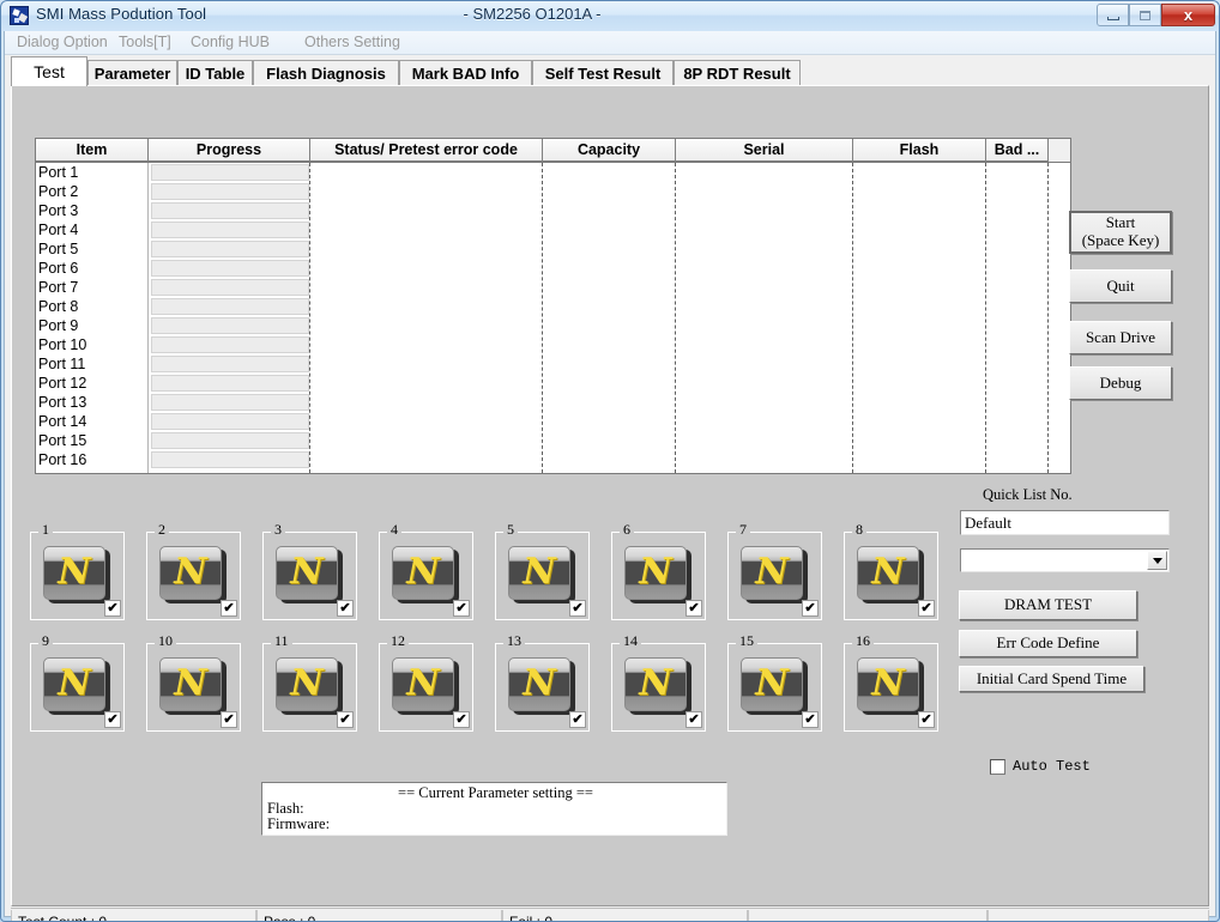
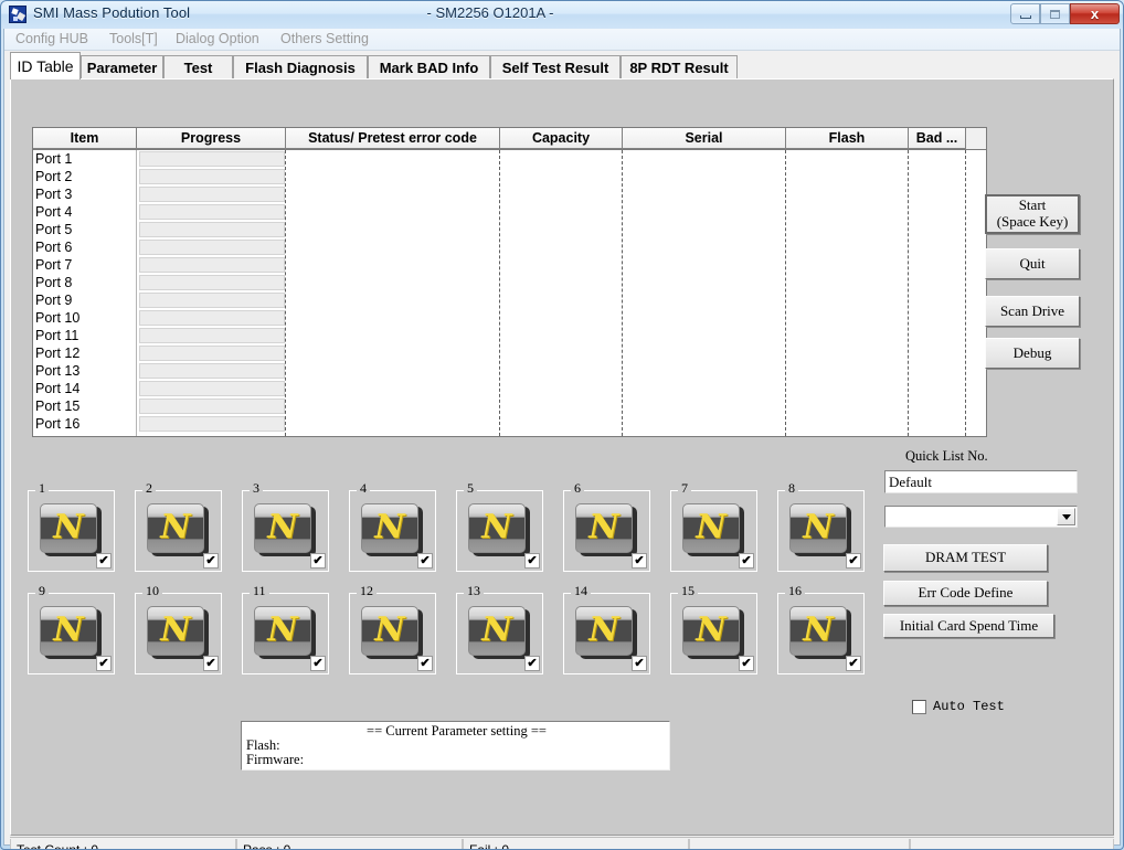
  SMI Mass Podution Tool
  - SM2256 O1201A -
  x
- Dialog Option
+ Config HUB
  Tools[T]
- Config HUB
+ Dialog Option
  Others Setting
- Test
+ ID Table
  Parameter
- ID Table
+ Test
  Flash Diagnosis
  Mark BAD Info
  Self Test Result
  8P RDT Result
  Item
  Progress
  Status/ Pretest error code
  Capacity
  Serial
  Flash
  Bad ...
  Port 1
  Port 2
  Port 3
  Port 4
  Port 5
  Port 6
  Port 7
  Port 8
  Port 9
  Port 10
  Port 11
  Port 12
  Port 13
  Port 14
  Port 15
  Port 16
  Start
  (Space Key)
  Quit
  Scan Drive
  Debug
  Quick List No.
  Default
  DRAM TEST
  Err Code Define
  Initial Card Spend Time
  Auto Test
  1
  N
  ✔
  2
  N
  ✔
  3
  N
  ✔
  4
  N
  ✔
  5
  N
  ✔
  6
  N
  ✔
  7
  N
  ✔
  8
  N
  ✔
  9
  N
  ✔
  10
  N
  ✔
  11
  N
  ✔
  12
  N
  ✔
  13
  N
  ✔
  14
  N
  ✔
  15
  N
  ✔
  16
  N
  ✔
  == Current Parameter setting ==
  Flash:
  Firmware:
